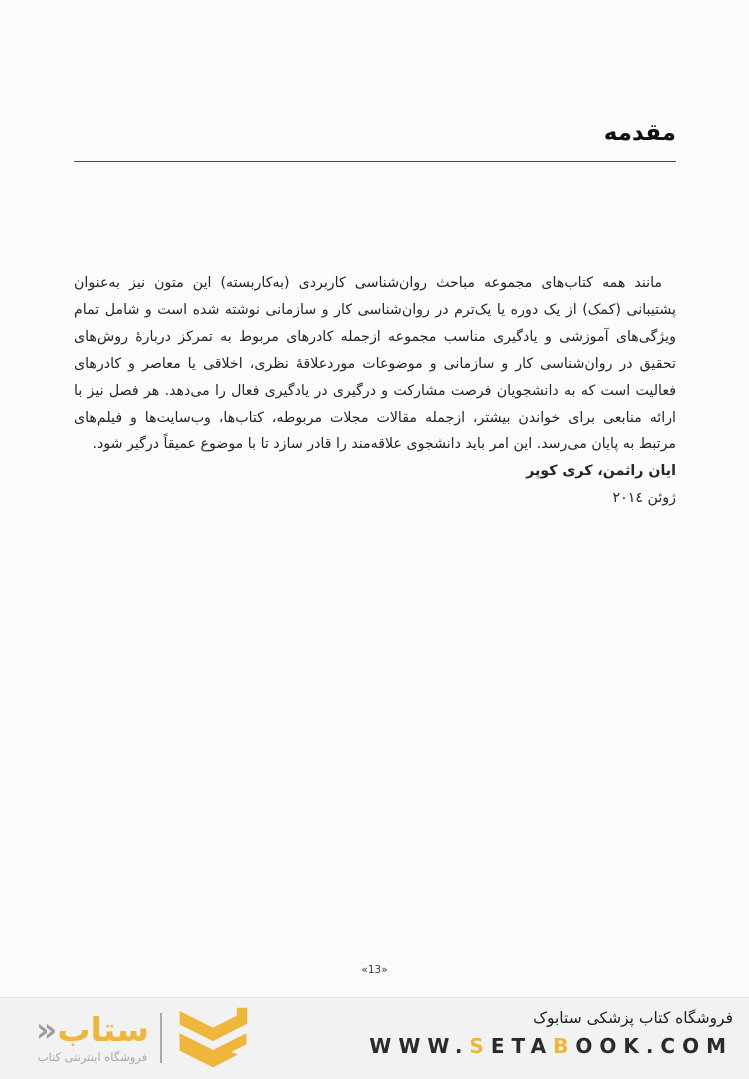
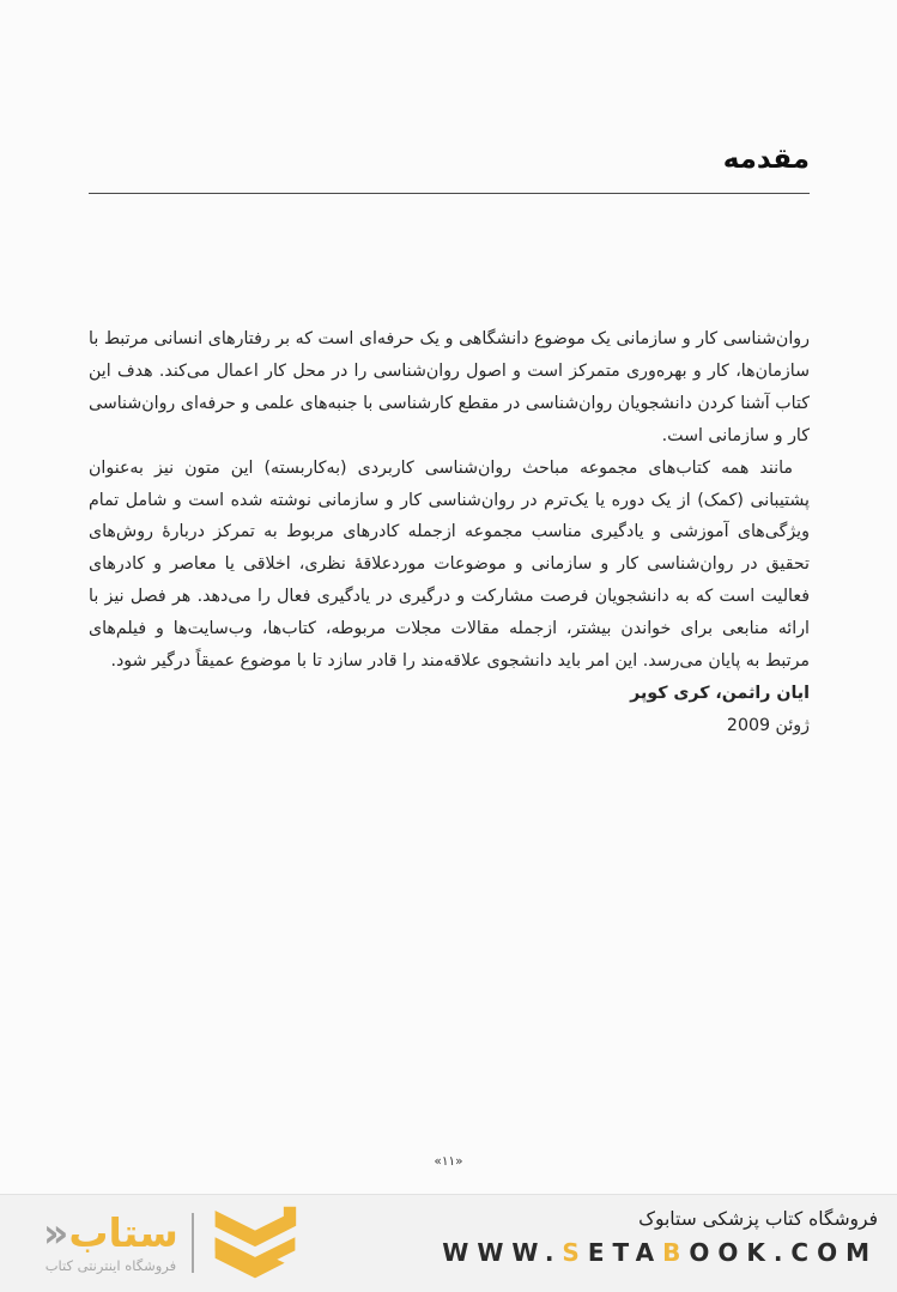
  مقدمه
+ روان‌شناسی کار و سازمانی یک موضوع دانشگاهی و یک حرفه‌ای است که بر رفتارهای انسانی مرتبط با سازمان‌ها، کار و بهره‌وری متمرکز است و اصول روان‌شناسی را در محل کار اعمال می‌کند. هدف این کتاب آشنا کردن دانشجویان روان‌شناسی در مقطع کارشناسی با جنبه‌های علمی و حرفه‌ای روان‌شناسی کار و سازمانی است.
  مانند همه کتاب‌های مجموعه مباحث روان‌شناسی کاربردی (به‌کاربسته) این متون نیز به‌عنوان پشتیبانی (کمک) از یک دوره یا یک‌ترم در روان‌شناسی کار و سازمانی نوشته شده است و شامل تمام ویژگی‌های آموزشی و یادگیری مناسب مجموعه ازجمله کادرهای مربوط به تمرکز دربارهٔ روش‌های تحقیق در روان‌شناسی کار و سازمانی و موضوعات موردعلاقهٔ نظری، اخلاقی یا معاصر و کادرهای فعالیت است که به دانشجویان فرصت مشارکت و درگیری در یادگیری فعال را می‌دهد. هر فصل نیز با ارائه منابعی برای خواندن بیشتر، ازجمله مقالات مجلات مربوطه، کتاب‌ها، وب‌سایت‌ها و فیلم‌های مرتبط به پایان می‌رسد. این امر باید دانشجوی علاقه‌مند را قادر سازد تا با موضوع عمیقاً درگیر شود.
  ایان راثمن، کری کوپر
- ژوئن ۲۰۱٤
+ ژوئن 2009
- «13»
+ «۱۱»
  ستاب«
  فروشگاه اینترنتی کتاب
  فروشگاه کتاب پزشکی ستابوک
  WWW.SETABOOK.COM
